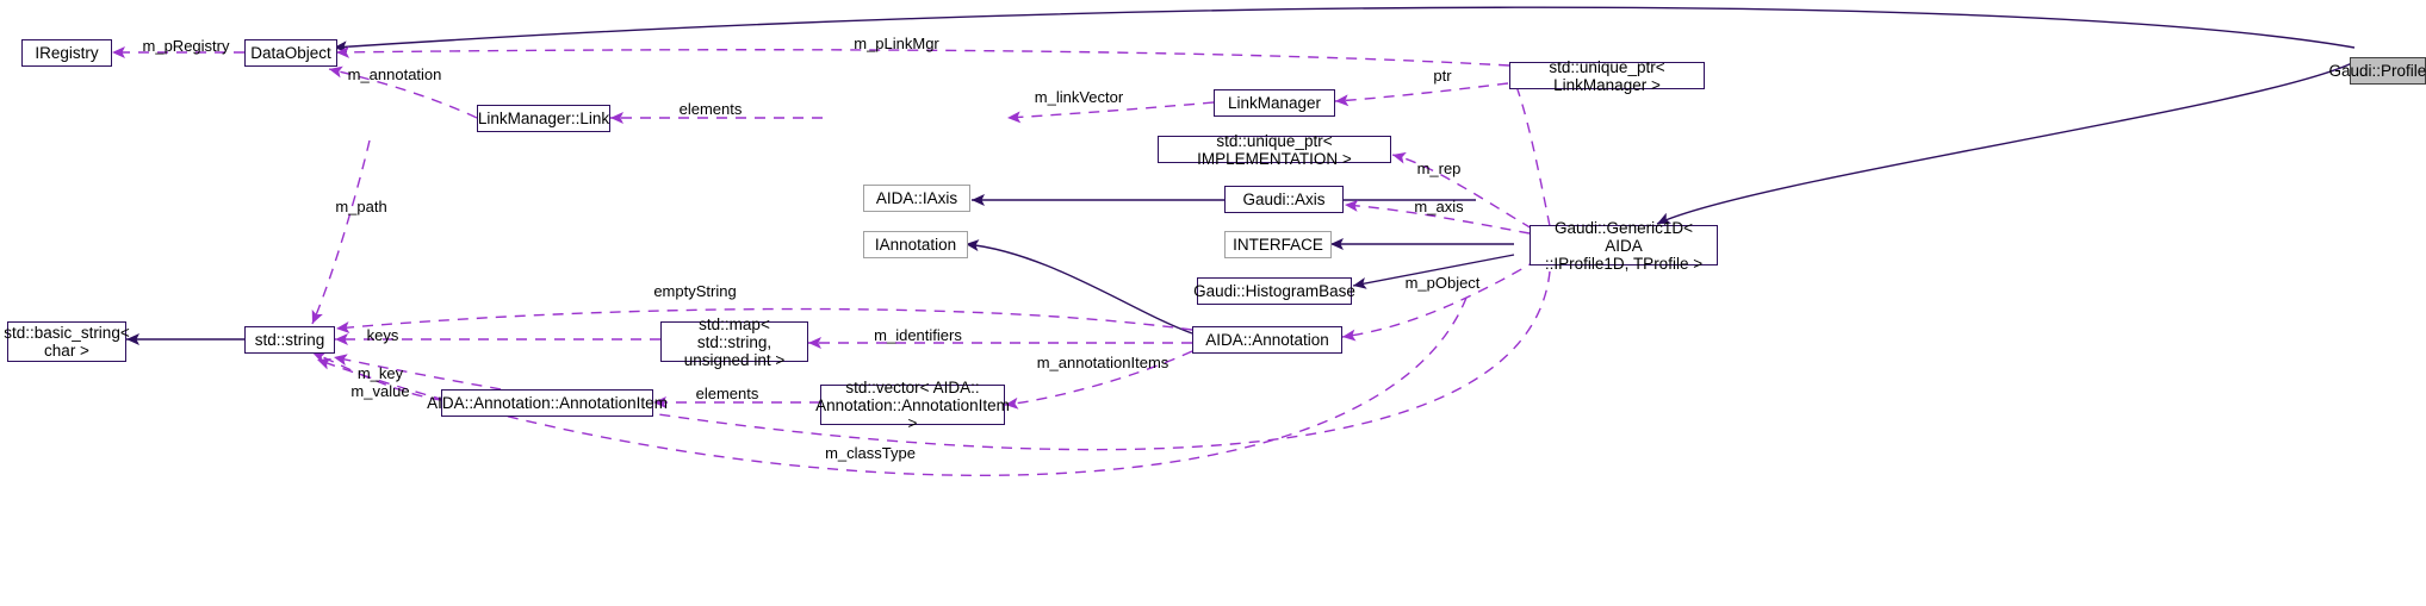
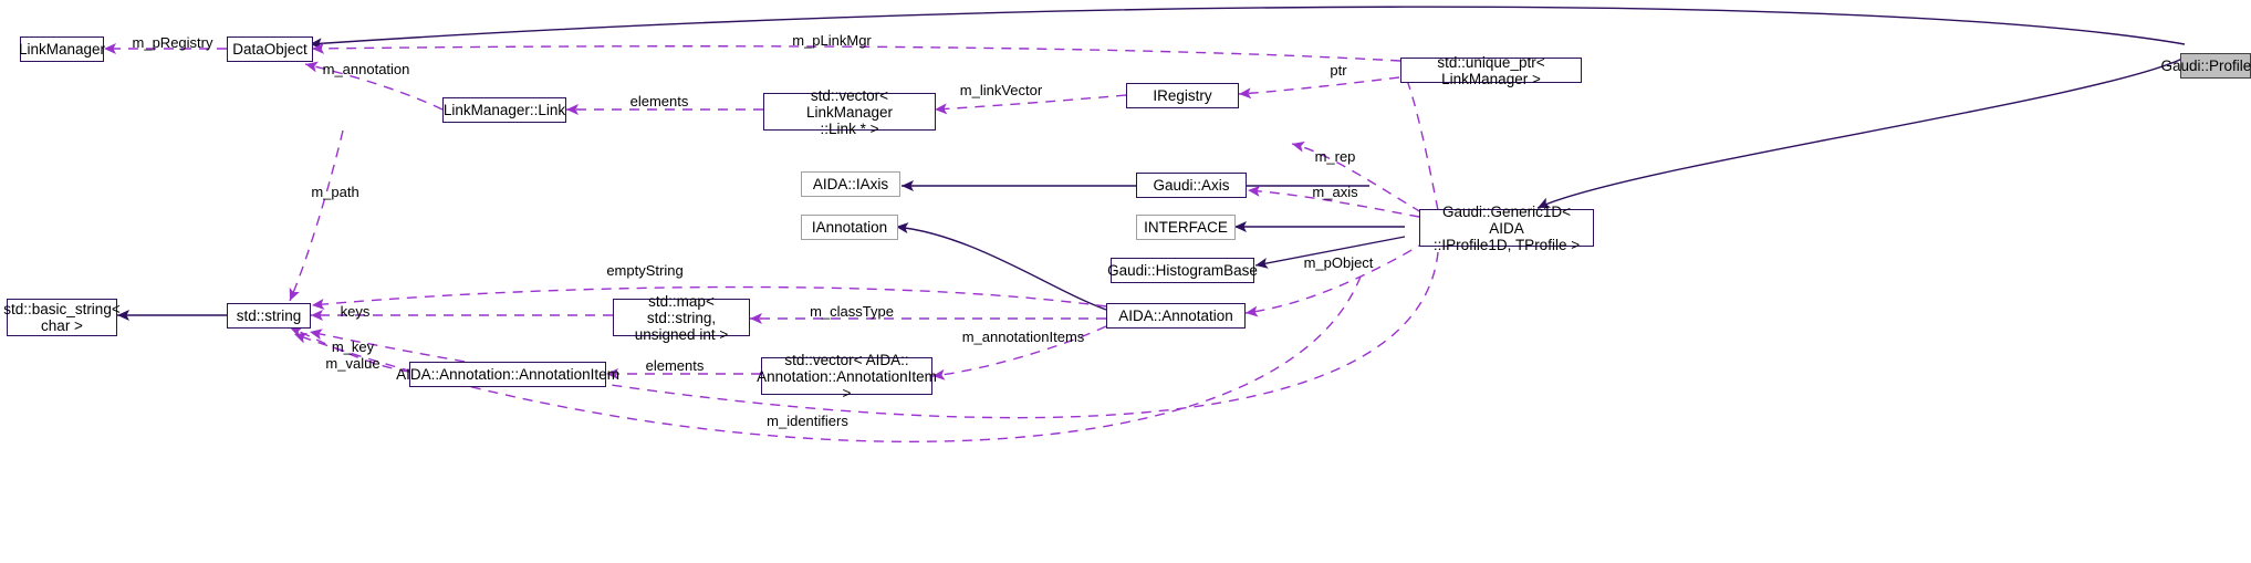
- IRegistry
+ LinkManager
  DataObject
  LinkManager::Link
+ std::vector< LinkManager
+ ::Link * >
- LinkManager
+ IRegistry
  std::unique_ptr< LinkManager >
  Gaudi::Profile
- std::unique_ptr< IMPLEMENTATION >
  AIDA::IAxis
  Gaudi::Axis
  IAnnotation
  INTERFACE
  Gaudi::Generic1D< AIDA
  ::IProfile1D, TProfile >
  Gaudi::HistogramBase
  std::basic_string<
  char >
  std::string
  std::map< std::string,
  unsigned int >
  AIDA::Annotation
  AIDA::Annotation::AnnotationItem
  std::vector< AIDA::
  Annotation::AnnotationItem >
  m_pRegistry
  m_pLinkMgr
  m_annotation
  elements
  m_linkVector
  ptr
  m_rep
  m_axis
  m_pObject
  m_path
  emptyString
  keys
- m_identifiers
+ m_classType
  m_annotationItems
  m_key
  m_value
  elements
- m_classType
+ m_identifiers
